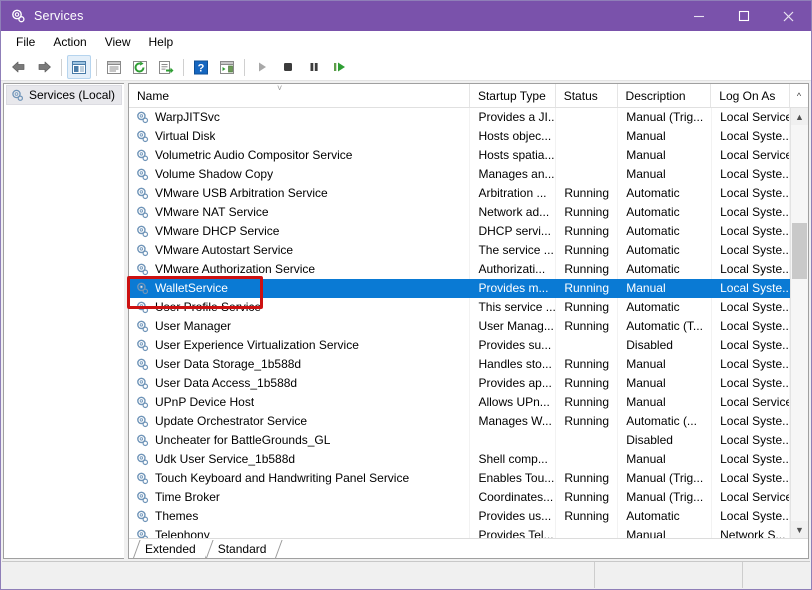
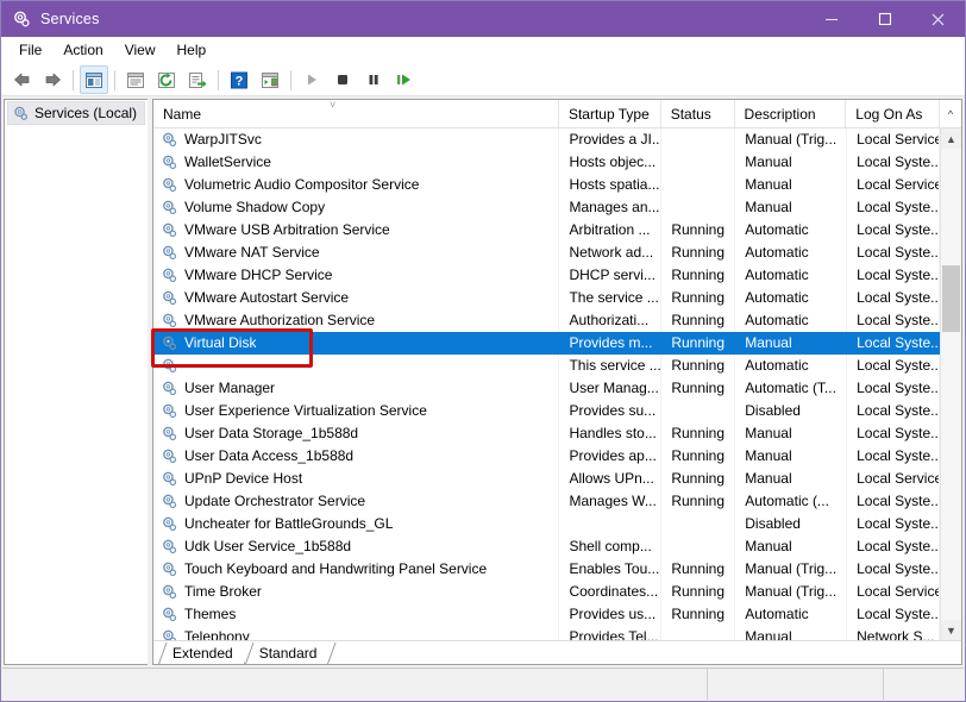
  Services
  File
  Action
  View
  Help
  ?
  Services (Local)
  ˅
  Name
  Startup Type
  Status
  Description
  Log On As
  ^
  WarpJITSvc
  Provides a JI...
  Manual (Trig...
  Local Service
- Virtual Disk
+ WalletService
  Hosts objec...
  Manual
  Local Syste..
  Volumetric Audio Compositor Service
  Hosts spatia...
  Manual
  Local Service
  Volume Shadow Copy
  Manages an...
  Manual
  Local Syste..
  VMware USB Arbitration Service
  Arbitration ...
  Running
  Automatic
  Local Syste..
  VMware NAT Service
  Network ad...
  Running
  Automatic
  Local Syste..
  VMware DHCP Service
  DHCP servi...
  Running
  Automatic
  Local Syste..
  VMware Autostart Service
  The service ...
  Running
  Automatic
  Local Syste..
  VMware Authorization Service
  Authorizati...
  Running
  Automatic
  Local Syste..
- WalletService
+ Virtual Disk
  Provides m...
  Running
  Manual
  Local Syste..
- User Profile Service
  This service ...
  Running
  Automatic
  Local Syste..
  User Manager
  User Manag...
  Running
  Automatic (T...
  Local Syste..
  User Experience Virtualization Service
  Provides su...
  Disabled
  Local Syste..
  User Data Storage_1b588d
  Handles sto...
  Running
  Manual
  Local Syste..
  User Data Access_1b588d
  Provides ap...
  Running
  Manual
  Local Syste..
  UPnP Device Host
  Allows UPn...
  Running
  Manual
  Local Service
  Update Orchestrator Service
  Manages W...
  Running
  Automatic (...
  Local Syste..
  Uncheater for BattleGrounds_GL
  Disabled
  Local Syste..
  Udk User Service_1b588d
  Shell comp...
  Manual
  Local Syste..
  Touch Keyboard and Handwriting Panel Service
  Enables Tou...
  Running
  Manual (Trig...
  Local Syste..
  Time Broker
  Coordinates...
  Running
  Manual (Trig...
  Local Service
  Themes
  Provides us...
  Running
  Automatic
  Local Syste..
  Telephony
  Provides Tel...
  Manual
  Network S...
  ▲
  ▼
  Extended
  Standard
